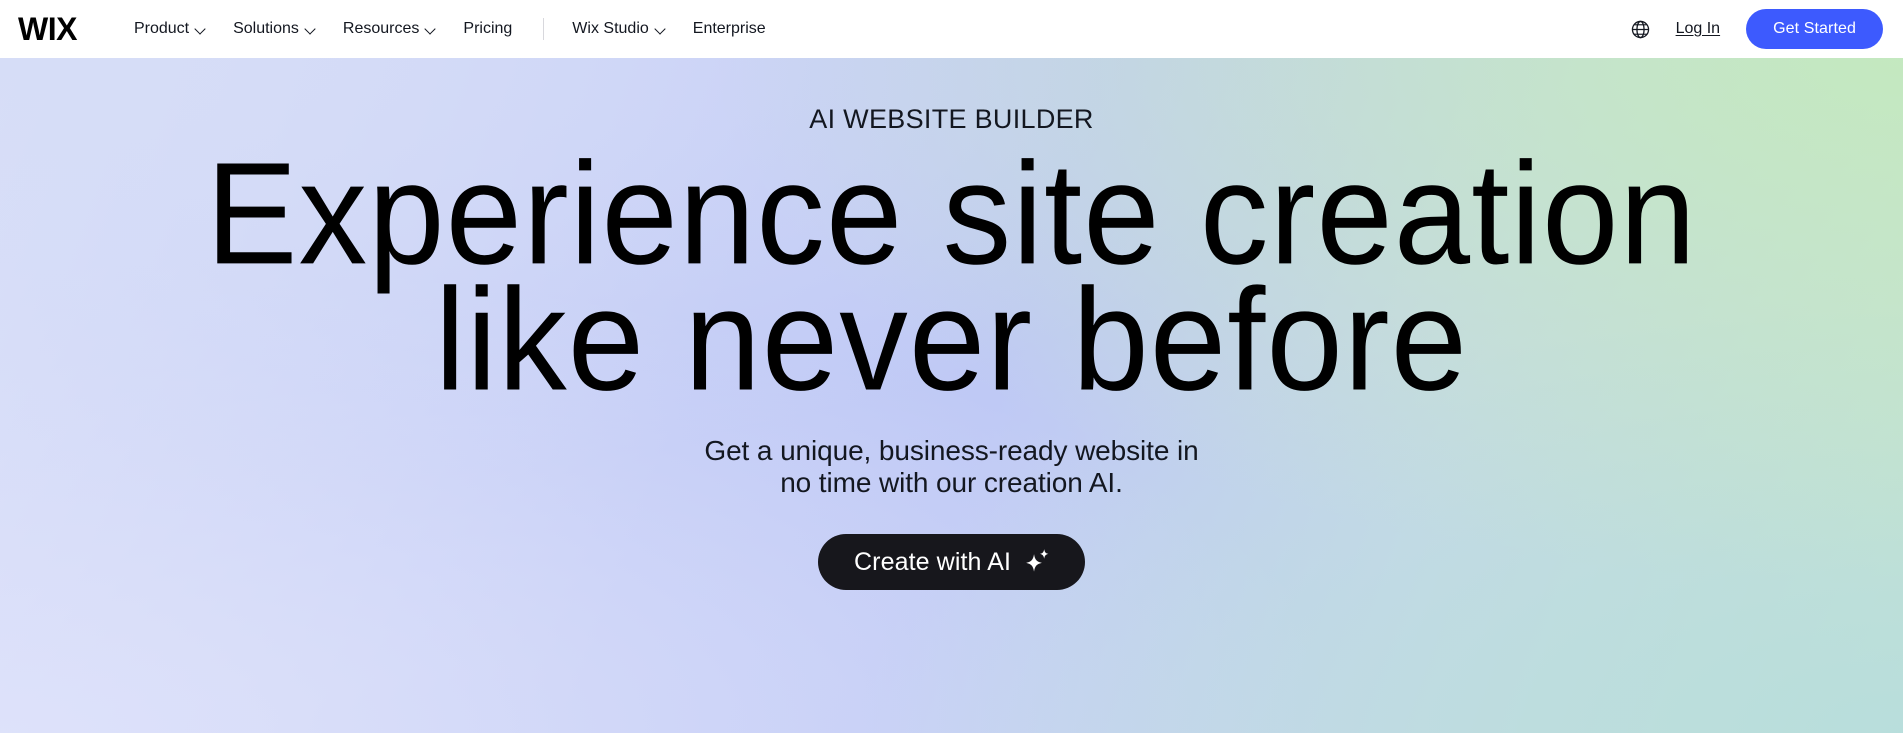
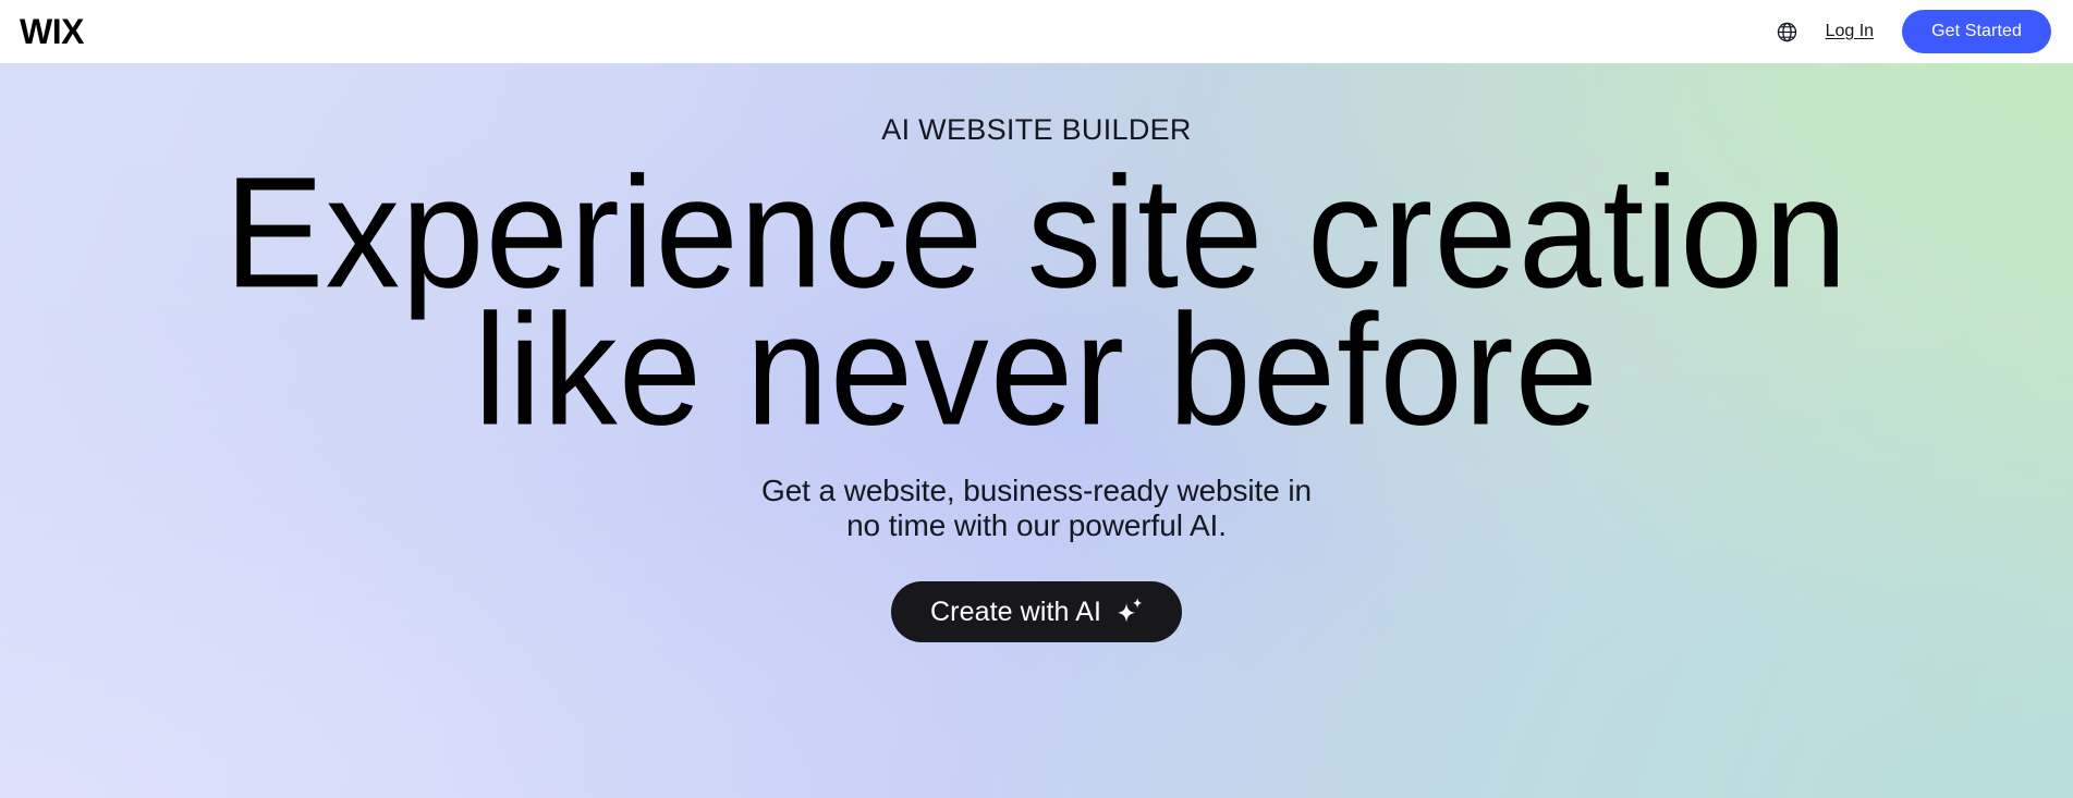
  WIX
- Product
- Solutions
- Resources
- Pricing
- Wix Studio
- Enterprise
  Log In
  Get Started
  AI WEBSITE BUILDER
  Experience site creation
  like never before
- Get a unique, business-ready website in
+ Get a website, business-ready website in
- no time with our creation AI.
+ no time with our powerful AI.
  Create with AI
